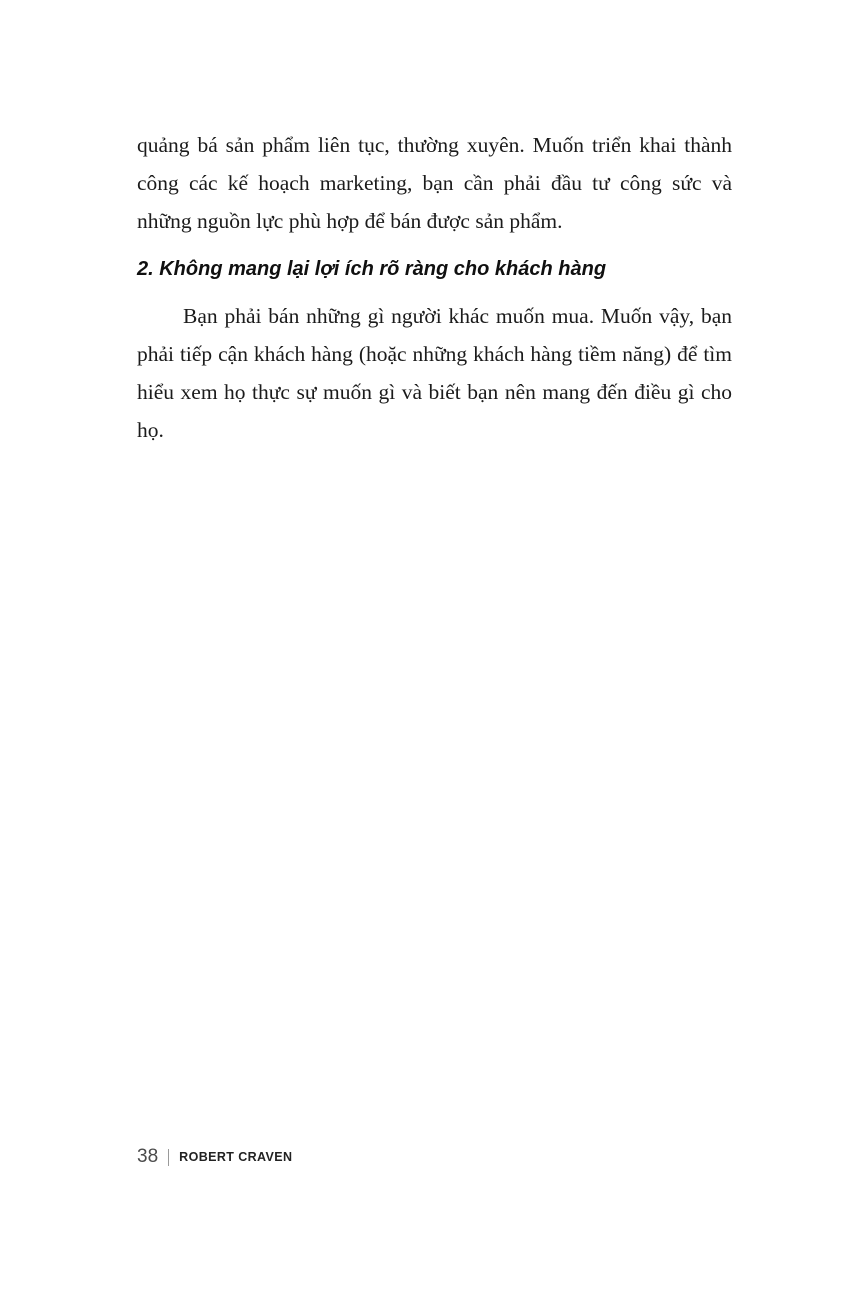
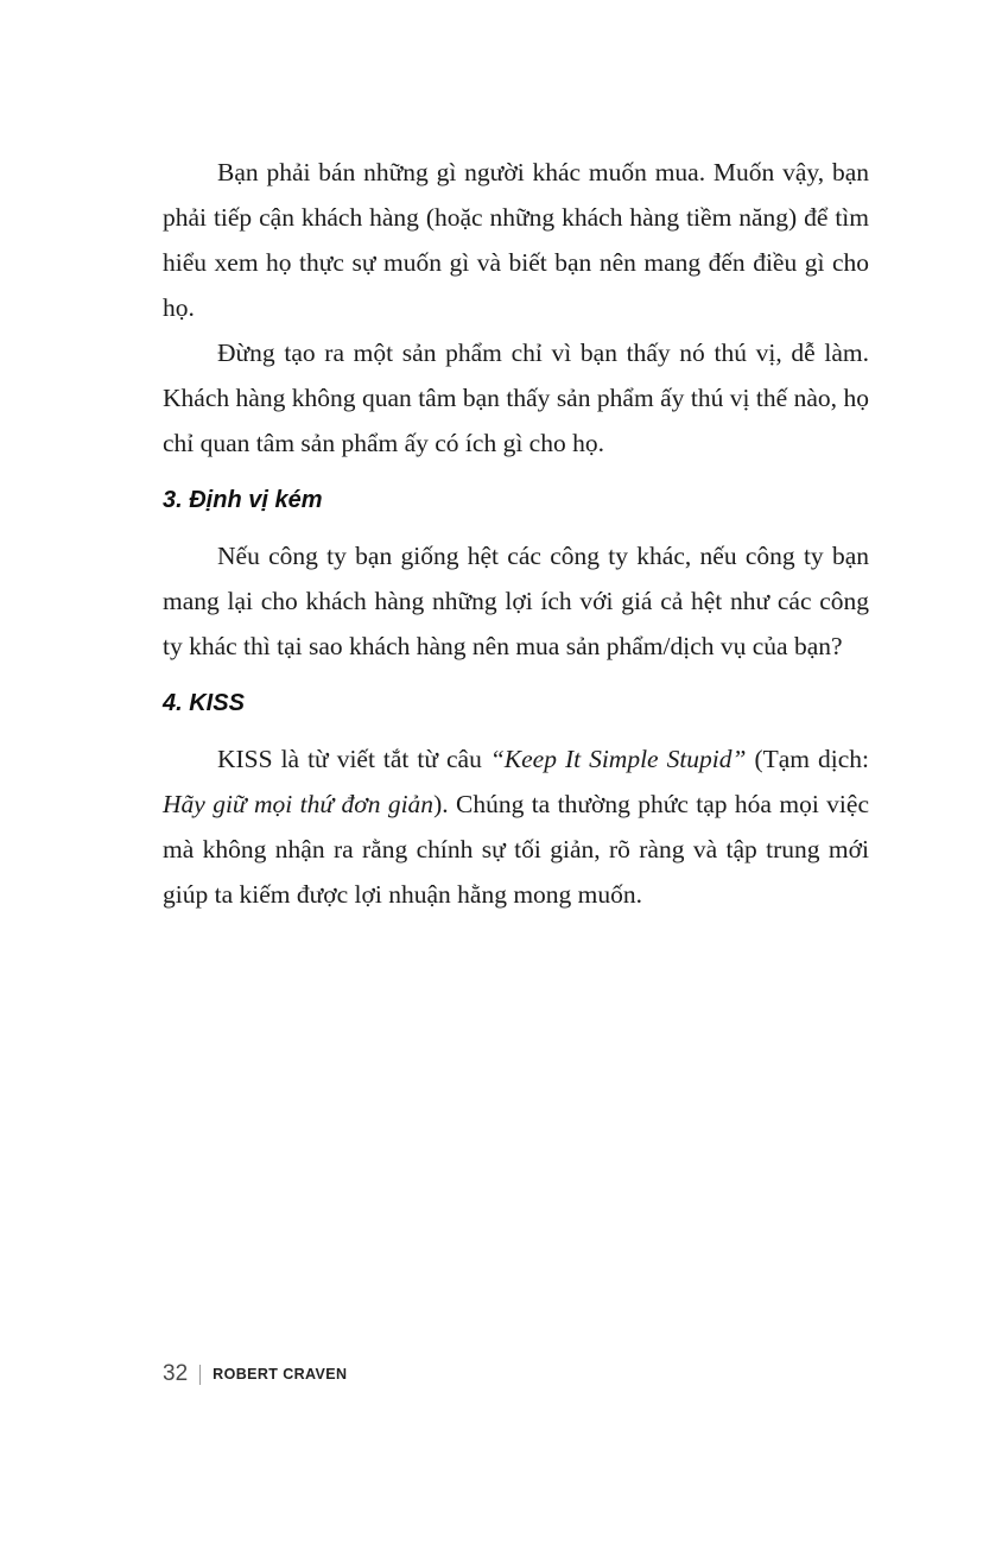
- quảng bá sản phẩm liên tục, thường xuyên. Muốn triển khai thành công các kế hoạch marketing, bạn cần phải đầu tư công sức và những nguồn lực phù hợp để bán được sản phẩm.
- 2. Không mang lại lợi ích rõ ràng cho khách hàng
  Bạn phải bán những gì người khác muốn mua. Muốn vậy, bạn phải tiếp cận khách hàng (hoặc những khách hàng tiềm năng) để tìm hiểu xem họ thực sự muốn gì và biết bạn nên mang đến điều gì cho họ.
+ Đừng tạo ra một sản phẩm chỉ vì bạn thấy nó thú vị, dễ làm. Khách hàng không quan tâm bạn thấy sản phẩm ấy thú vị thế nào, họ chỉ quan tâm sản phẩm ấy có ích gì cho họ.
+ 3. Định vị kém
+ Nếu công ty bạn giống hệt các công ty khác, nếu công ty bạn mang lại cho khách hàng những lợi ích với giá cả hệt như các công ty khác thì tại sao khách hàng nên mua sản phẩm/dịch vụ của bạn?
+ 4. KISS
+ KISS là từ viết tắt từ câu “Keep It Simple Stupid” (Tạm dịch: Hãy giữ mọi thứ đơn giản). Chúng ta thường phức tạp hóa mọi việc mà không nhận ra rằng chính sự tối giản, rõ ràng và tập trung mới giúp ta kiếm được lợi nhuận hằng mong muốn.
- 38
+ 32
  ROBERT CRAVEN
